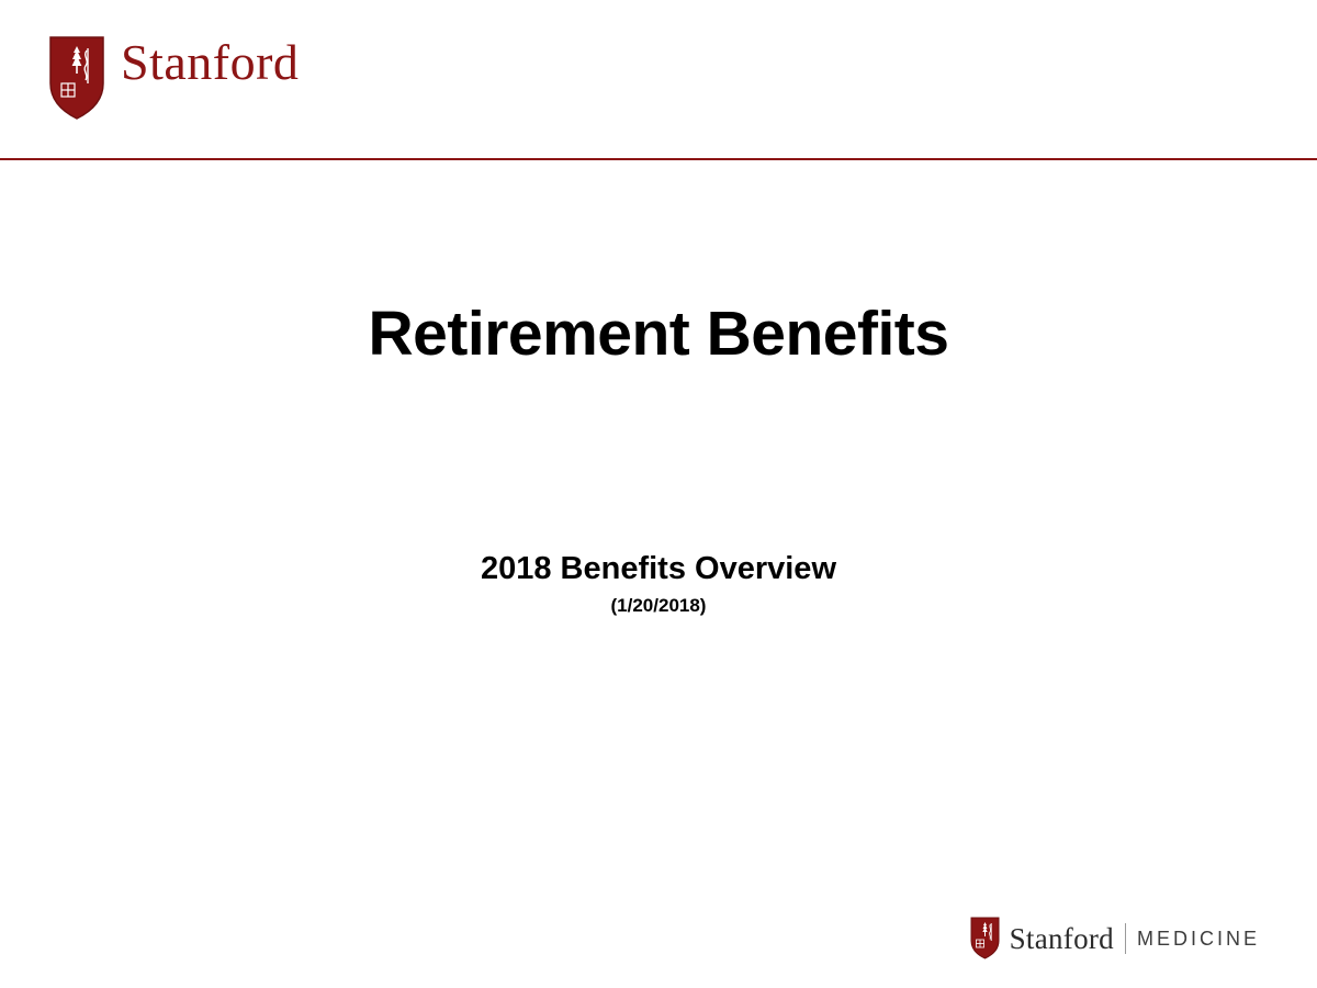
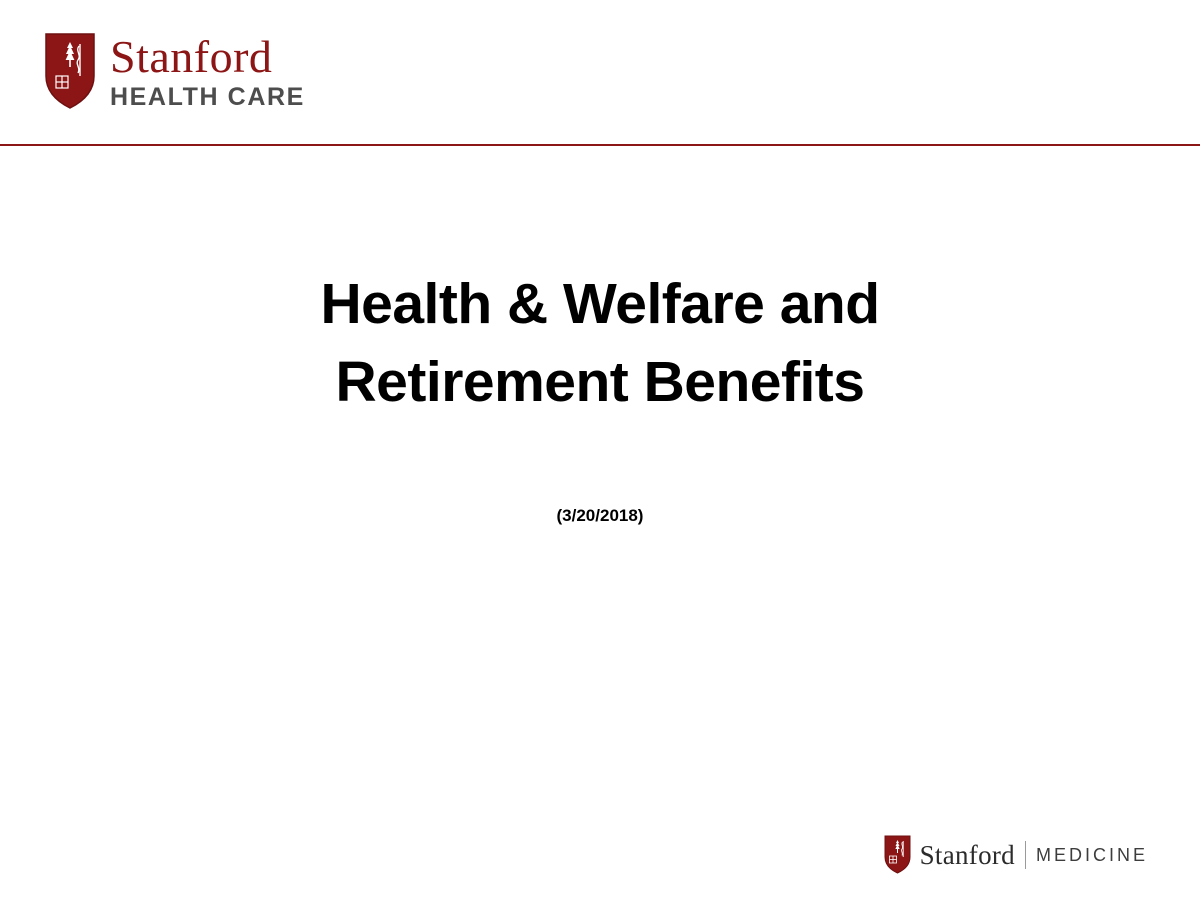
  Stanford
+ HEALTH CARE
+ Health & Welfare and
  Retirement Benefits
- 2018 Benefits Overview
- (1/20/2018)
+ (3/20/2018)
  Stanford
  MEDICINE
